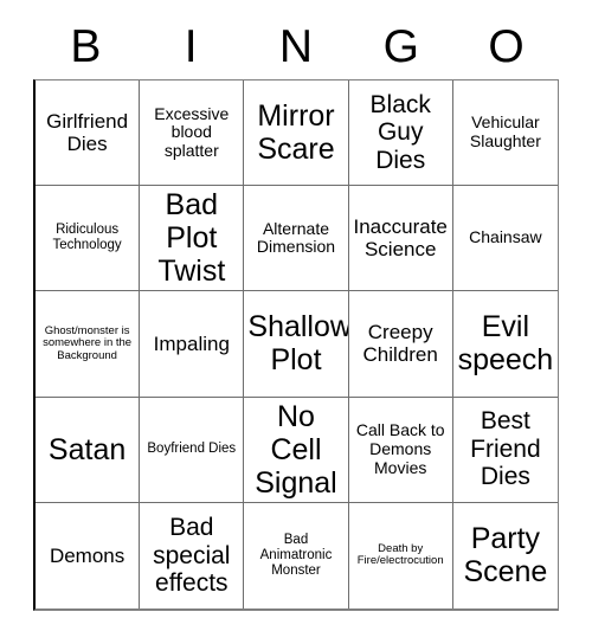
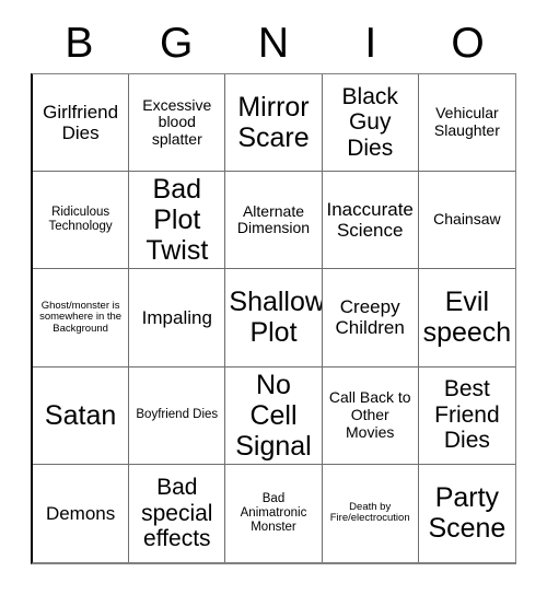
  B
- I
+ G
  N
- G
+ I
  O
  Girlfriend Dies
  Excessive blood splatter
  Mirror Scare
  Black Guy Dies
  Vehicular Slaughter
  Ridiculous Technology
  Bad Plot Twist
  Alternate Dimension
  Inaccurate Science
  Chainsaw
  Ghost/monster is somewhere in the Background
  Impaling
  Shallow Plot
  Creepy Children
  Evil speech
  Satan
  Boyfriend Dies
  No Cell Signal
- Call Back to Demons Movies
+ Call Back to Other Movies
  Best Friend Dies
  Demons
  Bad special effects
  Bad Animatronic Monster
  Death by Fire/electrocution
  Party Scene
